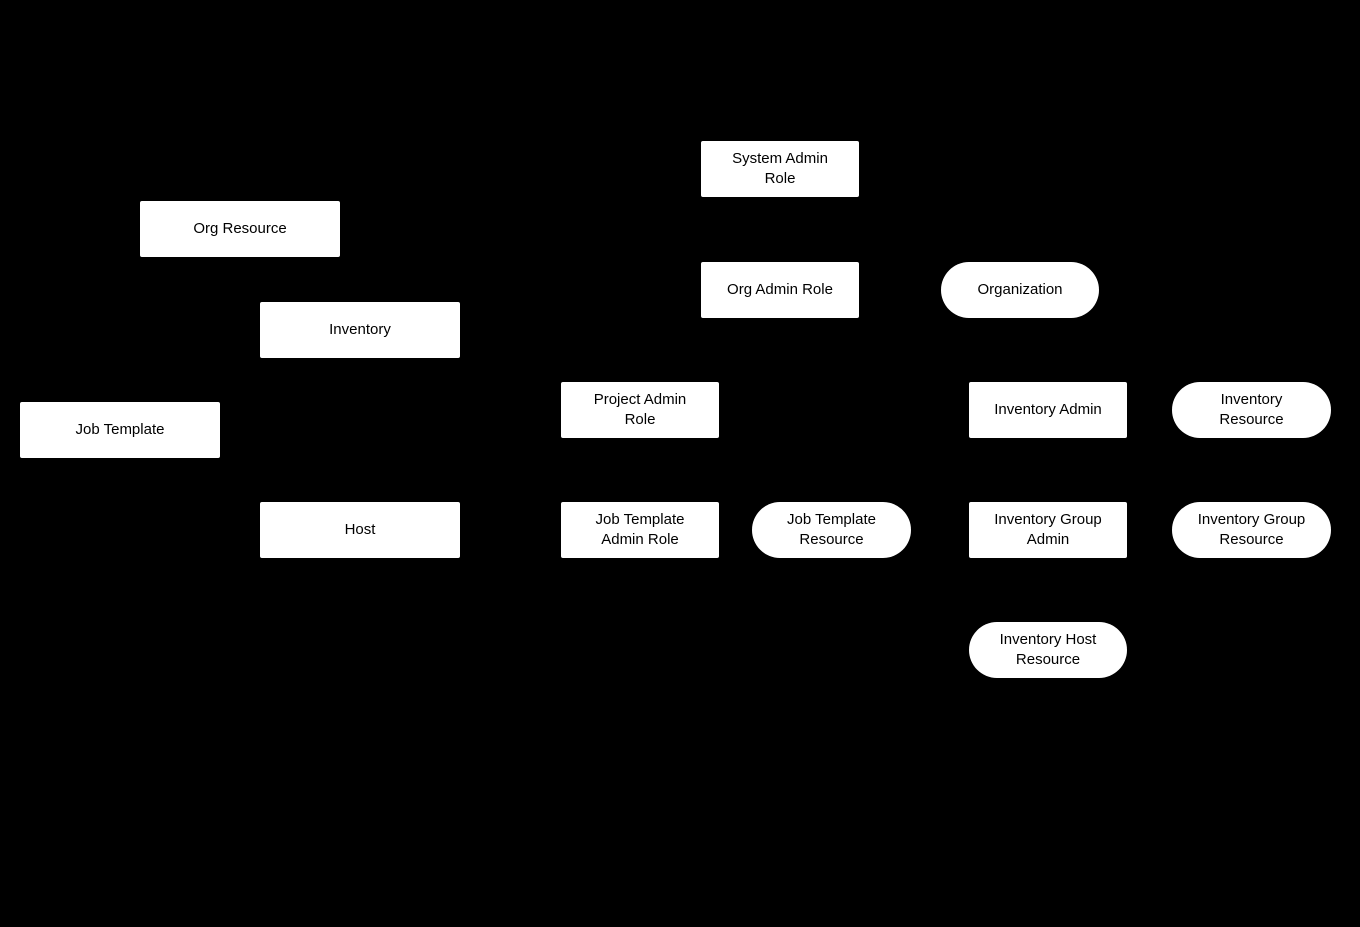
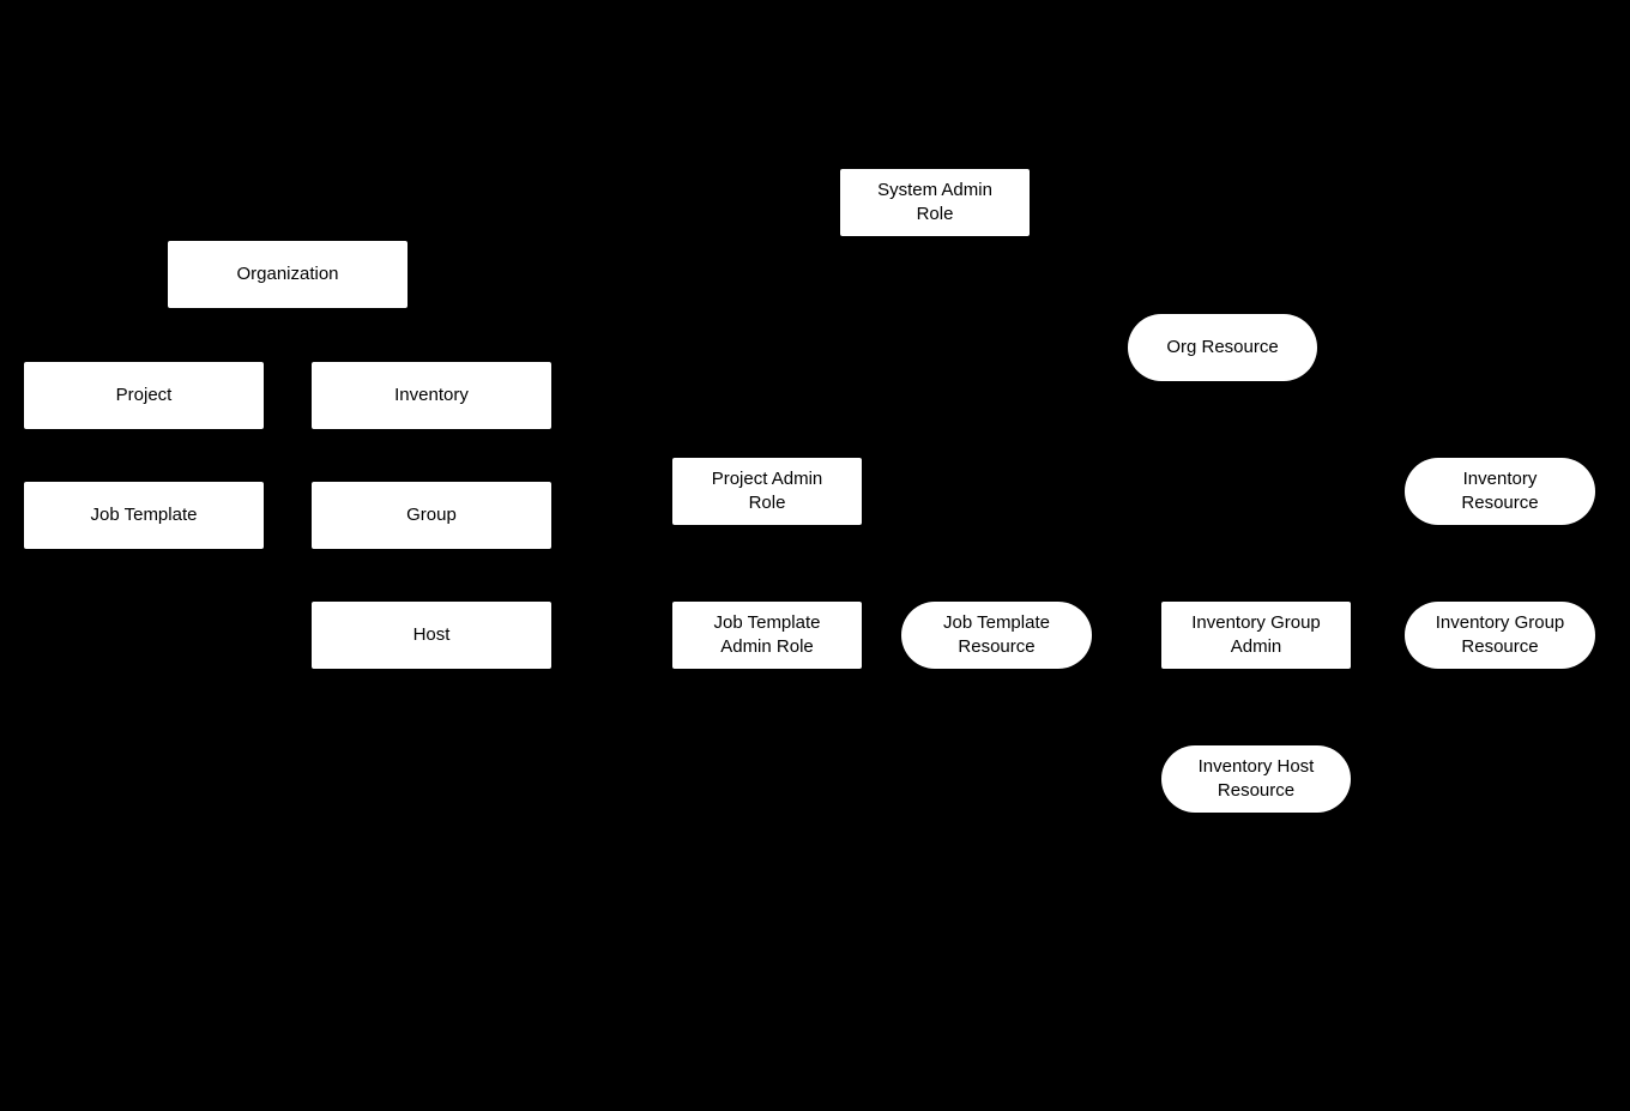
- Org Resource
+ Organization
+ Project
  Inventory
  Job Template
+ Group
  Host
  System Admin
  Role
- Org Admin Role
- Organization
+ Org Resource
  Project Admin
  Role
- Inventory Admin
  Inventory
  Resource
  Job Template
  Admin Role
  Job Template
  Resource
  Inventory Group
  Admin
  Inventory Group
  Resource
  Inventory Host
  Resource
